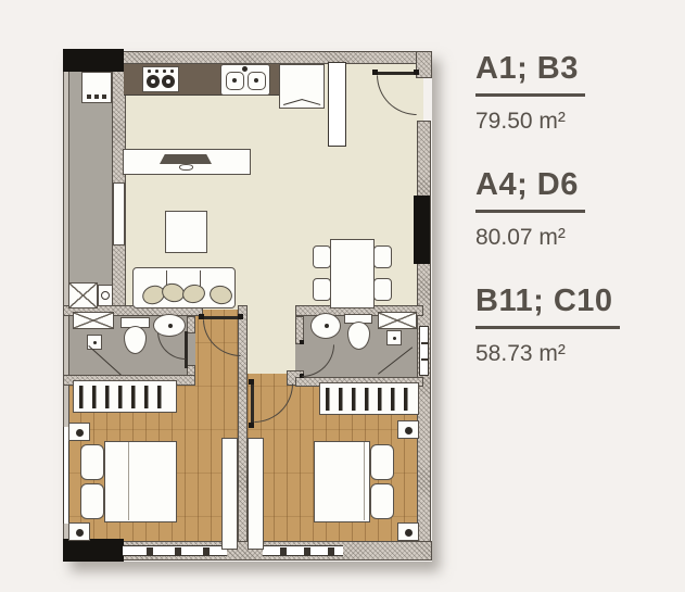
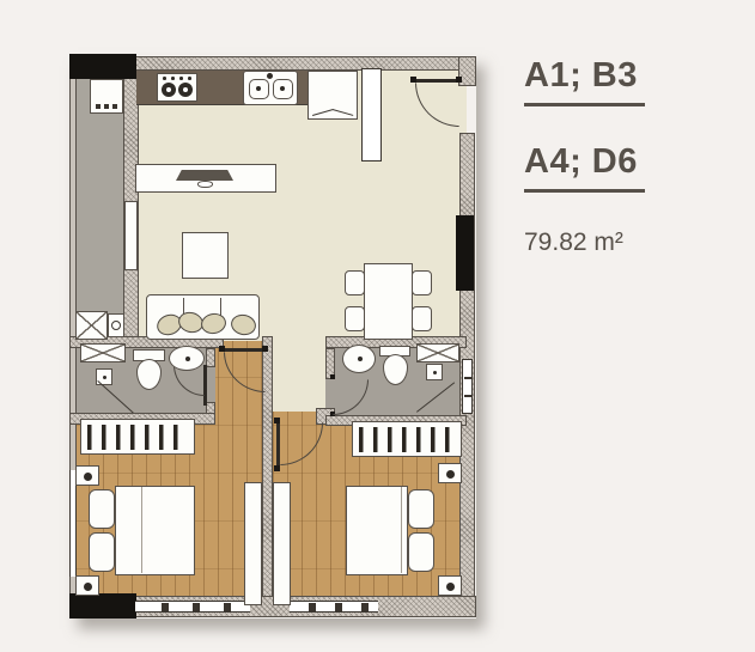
  A1; B3
- 79.50 m²
  A4; D6
- 80.07 m²
- B11; C10
- 58.73 m²
+ 79.82 m²
